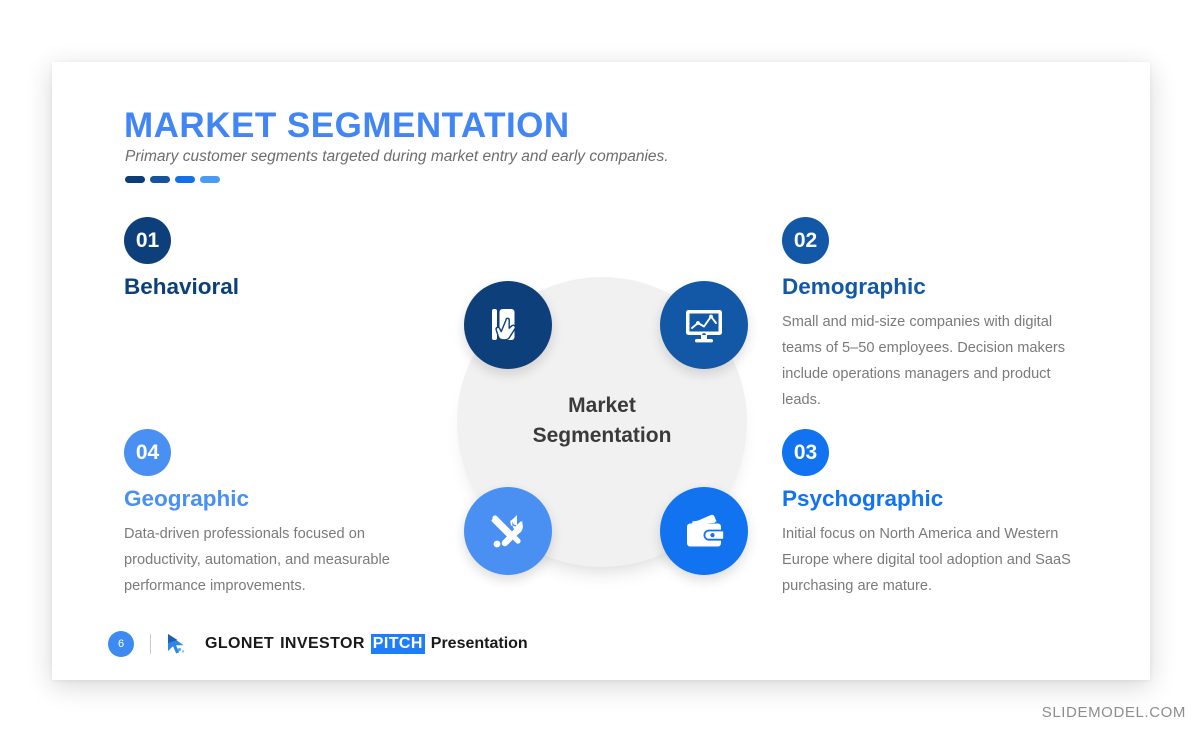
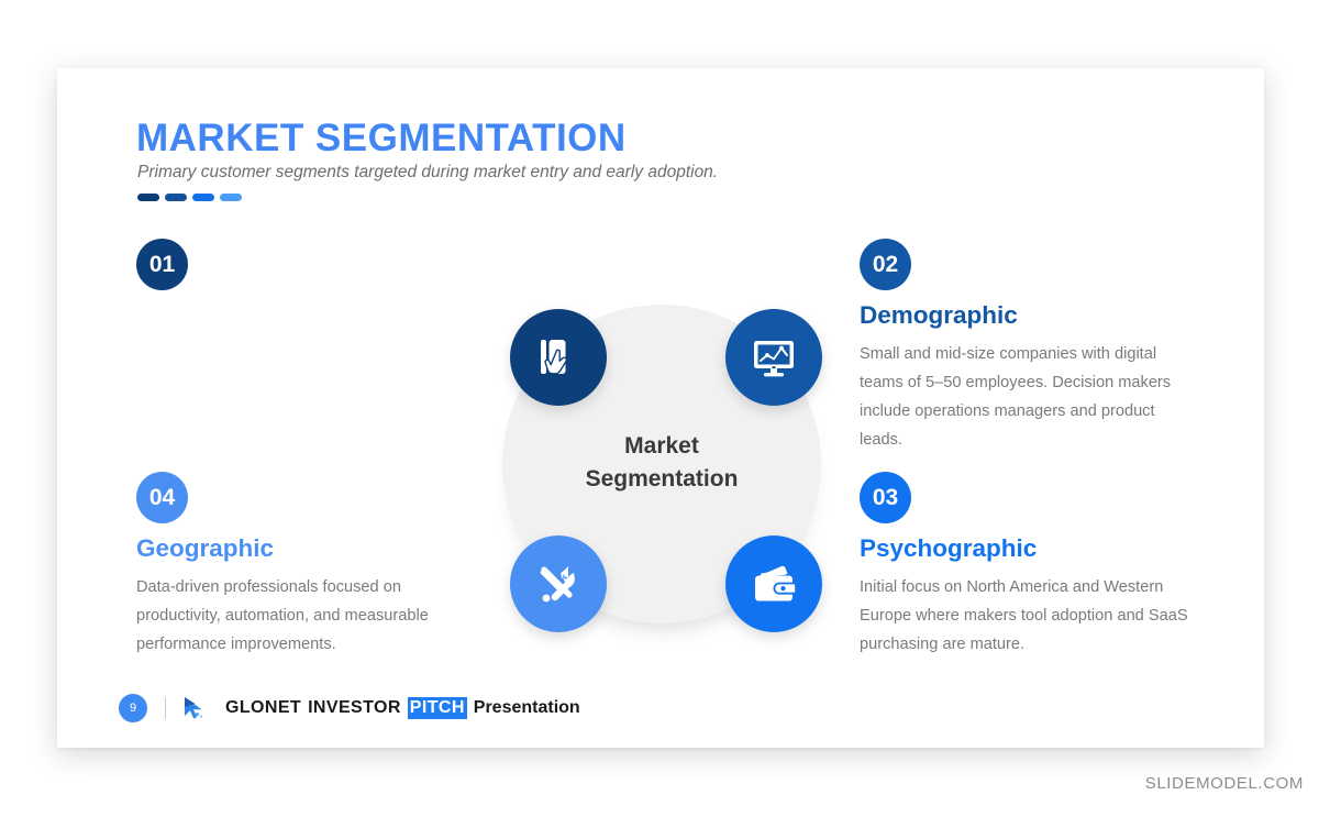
  MARKET SEGMENTATION
- Primary customer segments targeted during market entry and early companies.
+ Primary customer segments targeted during market entry and early adoption.
  01
- Behavioral
  04
  Geographic
  Data-driven professionals focused on productivity, automation, and measurable performance improvements.
  02
  Demographic
  Small and mid-size companies with digital teams of 5–50 employees. Decision makers include operations managers and product leads.
  03
  Psychographic
- Initial focus on North America and Western Europe where digital tool adoption and SaaS purchasing are mature.
+ Initial focus on North America and Western Europe where makers tool adoption and SaaS purchasing are mature.
  Market
  Segmentation
- 6
+ 9
  GLONET
  INVESTOR
  PITCH
  Presentation
  SLIDEMODEL.COM
